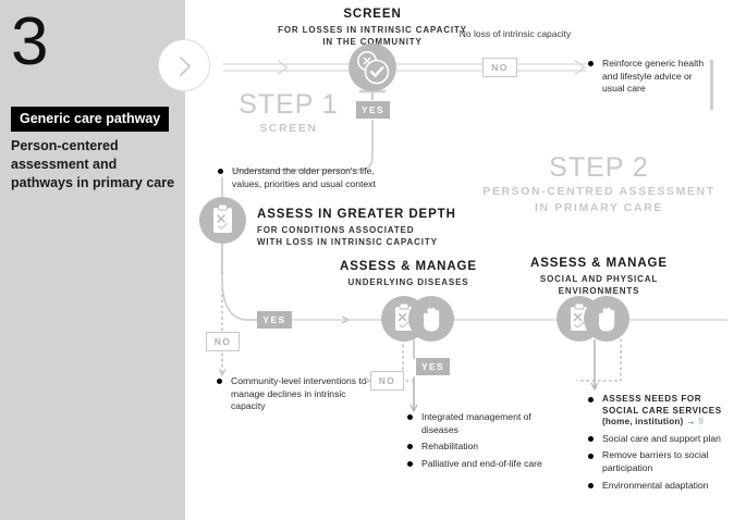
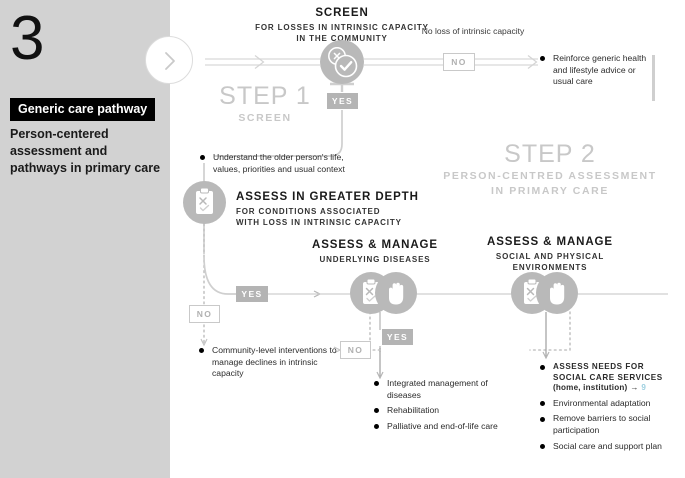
  3
  Generic care pathway
  Person-centered assessment and pathways in primary care
  STEP 1
  SCREEN
  STEP 2
  PERSON-CENTRED ASSESSMENT
  IN PRIMARY CARE
  SCREEN
  FOR LOSSES IN INTRINSIC CAPACITY
  IN THE COMMUNITY
  No loss of intrinsic capacity
  NO
  YES
  Reinforce generic health and lifestyle advice or usual care
  Understand the older person's life, values, priorities and usual context
  ASSESS IN GREATER DEPTH
  FOR CONDITIONS ASSOCIATED
  WITH LOSS IN INTRINSIC CAPACITY
  NO
  YES
  Community-level interventions to manage declines in intrinsic capacity
  ASSESS & MANAGE
  UNDERLYING DISEASES
  YES
  NO
  Integrated management of diseases
  Rehabilitation
  Palliative and end-of-life care
  ASSESS & MANAGE
  SOCIAL AND PHYSICAL
  ENVIRONMENTS
  ASSESS NEEDS FOR SOCIAL CARE SERVICES
  (home, institution) → 9
- Social care and support plan
+ Environmental adaptation
  Remove barriers to social participation
- Environmental adaptation
+ Social care and support plan
